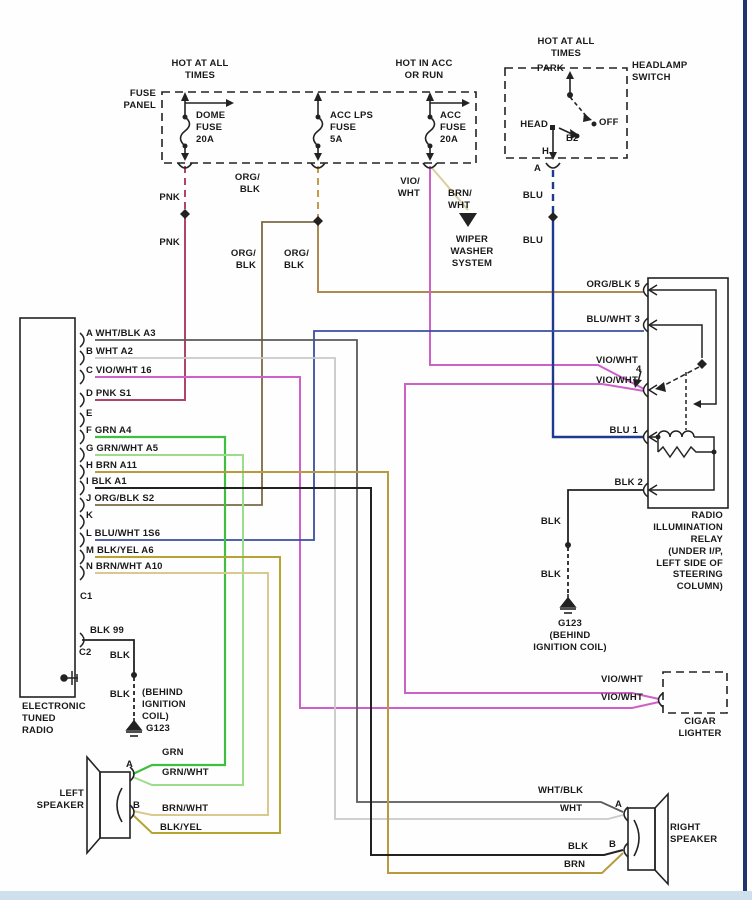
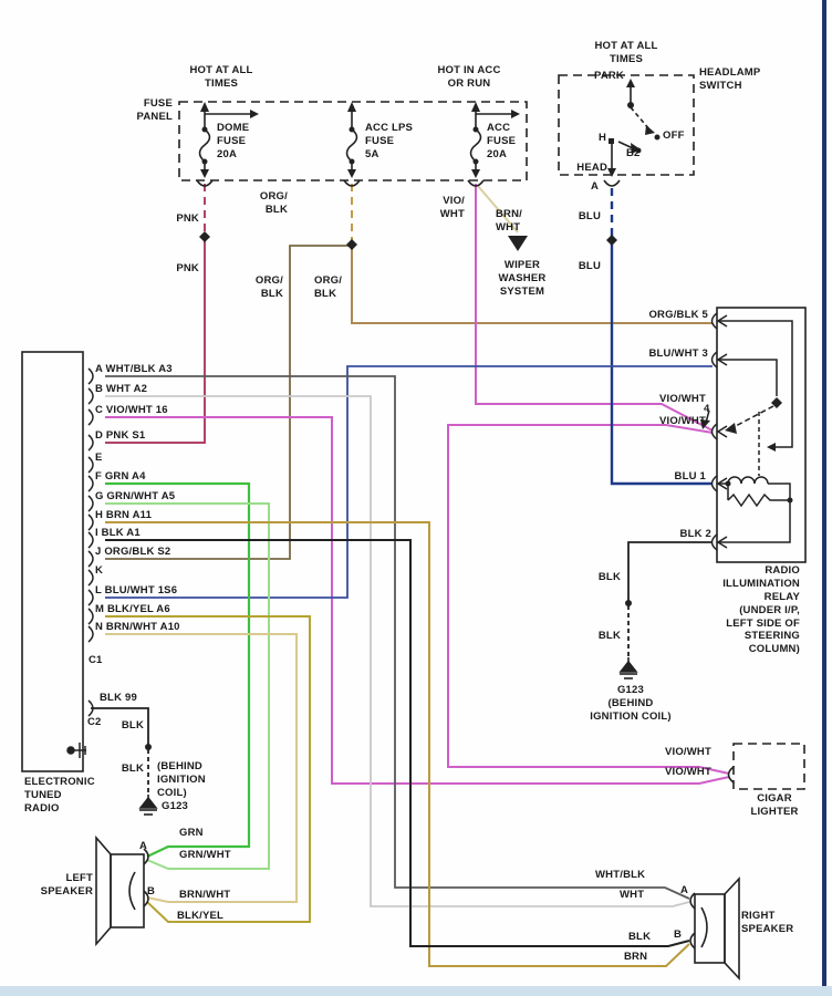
  FUSE
  PANEL
  HOT AT ALL
  TIMES
  HOT IN ACC
  OR RUN
  HOT AT ALL
  TIMES
  HEADLAMP
  SWITCH
  DOME
  FUSE
  20A
  ACC LPS
  FUSE
  5A
  ACC
  FUSE
  20A
  PARK
- HEAD
+ H
  OFF
  B2
- H
+ HEAD
  A
  PNK
  PNK
  ORG/
  BLK
  VIO/
  WHT
  BRN/
  WHT
  BLU
  BLU
  WIPER
  WASHER
  SYSTEM
  ORG/
  BLK
  ORG/
  BLK
  ORG/BLK 5
  BLU/WHT 3
  VIO/WHT
  VIO/WHT
  4
  BLU 1
  BLK 2
  BLK
  BLK
  RADIO
  ILLUMINATION
  RELAY
  (UNDER I/P,
  LEFT SIDE OF
  STEERING
  COLUMN)
  G123
  (BEHIND
  IGNITION COIL)
  VIO/WHT
  VIO/WHT
  CIGAR
  LIGHTER
  C1
  BLK 99
  C2
  BLK
  BLK
  (BEHIND
  IGNITION
  COIL)
  G123
  ELECTRONIC
  TUNED
  RADIO
  GRN
  GRN/WHT
  LEFT
  SPEAKER
  A
  B
  BRN/WHT
  BLK/YEL
  WHT/BLK
  WHT
  BLK
  BRN
  A
  B
  RIGHT
  SPEAKER
  A WHT/BLK A3
  B WHT A2
  C VIO/WHT 16
  D PNK S1
  E
  F GRN A4
  G GRN/WHT A5
  H BRN A11
  I BLK A1
  J ORG/BLK S2
  K
  L BLU/WHT 1S6
  M BLK/YEL A6
  N BRN/WHT A10
